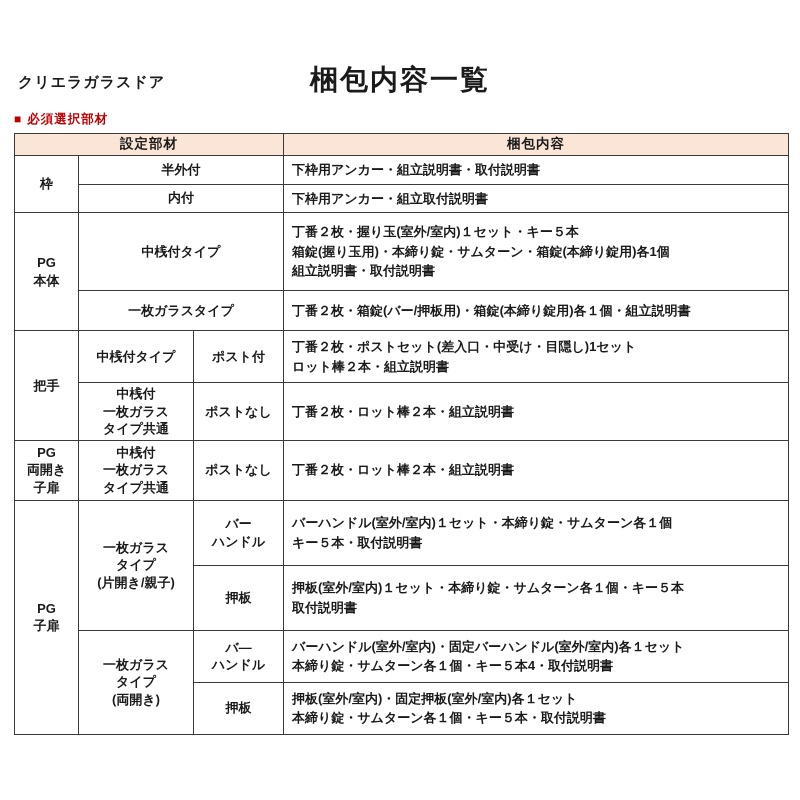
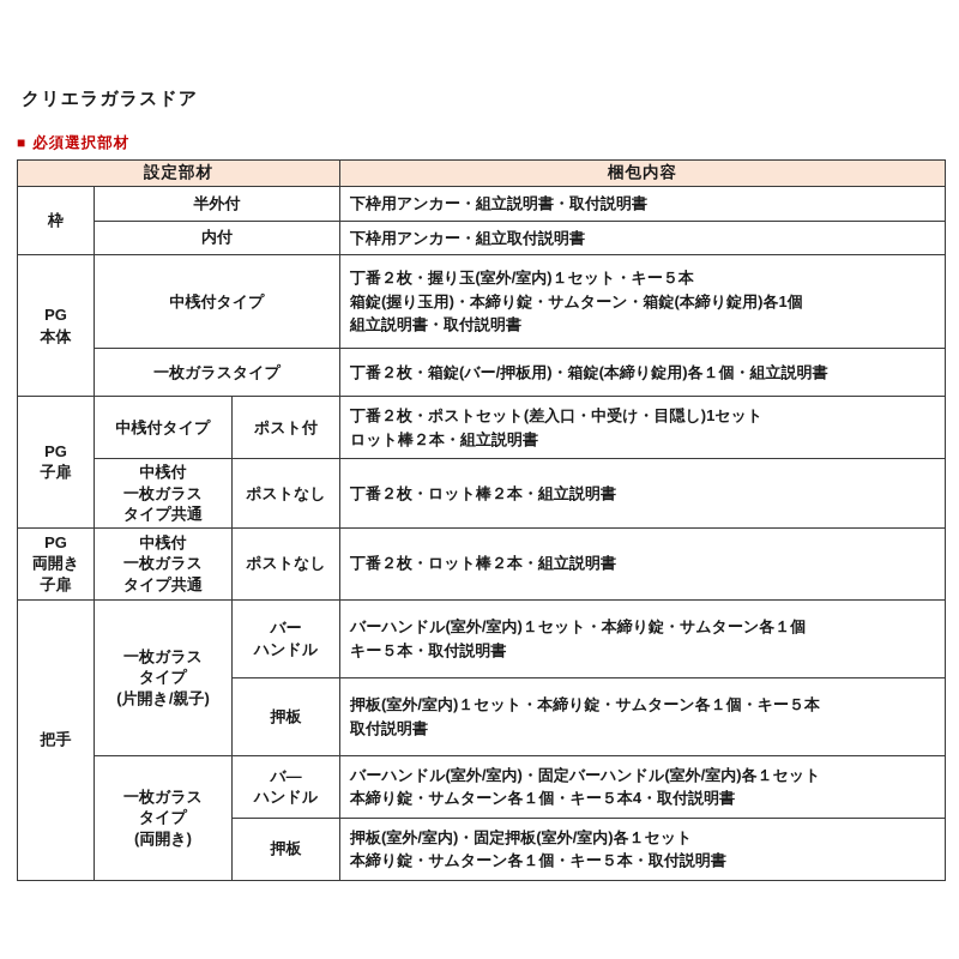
  クリエラガラスドア
- 梱包内容一覧
  ■ 必須選択部材
  設定部材	梱包内容
  枠	半外付	下枠用アンカー・組立説明書・取付説明書
  内付	下枠用アンカー・組立取付説明書
  PG 本体	中桟付タイプ	丁番２枚・握り玉(室外/室内)１セット・キー５本 箱錠(握り玉用)・本締り錠・サムターン・箱錠(本締り錠用)各1個 組立説明書・取付説明書
  一枚ガラスタイプ	丁番２枚・箱錠(バー/押板用)・箱錠(本締り錠用)各１個・組立説明書
- 把手	中桟付タイプ	ポスト付	丁番２枚・ポストセット(差入口・中受け・目隠し)1セット ロット棒２本・組立説明書
+ PG 子扉	中桟付タイプ	ポスト付	丁番２枚・ポストセット(差入口・中受け・目隠し)1セット ロット棒２本・組立説明書
  中桟付 一枚ガラス タイプ共通	ポストなし	丁番２枚・ロット棒２本・組立説明書
  PG 両開き 子扉	中桟付 一枚ガラス タイプ共通	ポストなし	丁番２枚・ロット棒２本・組立説明書
- PG 子扉	一枚ガラス タイプ (片開き/親子)	バー ハンドル	バーハンドル(室外/室内)１セット・本締り錠・サムターン各１個 キー５本・取付説明書
+ 把手	一枚ガラス タイプ (片開き/親子)	バー ハンドル	バーハンドル(室外/室内)１セット・本締り錠・サムターン各１個 キー５本・取付説明書
  押板	押板(室外/室内)１セット・本締り錠・サムターン各１個・キー５本 取付説明書
  一枚ガラス タイプ (両開き)	バ— ハンドル	バーハンドル(室外/室内)・固定バーハンドル(室外/室内)各１セット 本締り錠・サムターン各１個・キー５本4・取付説明書
  押板	押板(室外/室内)・固定押板(室外/室内)各１セット 本締り錠・サムターン各１個・キー５本・取付説明書
